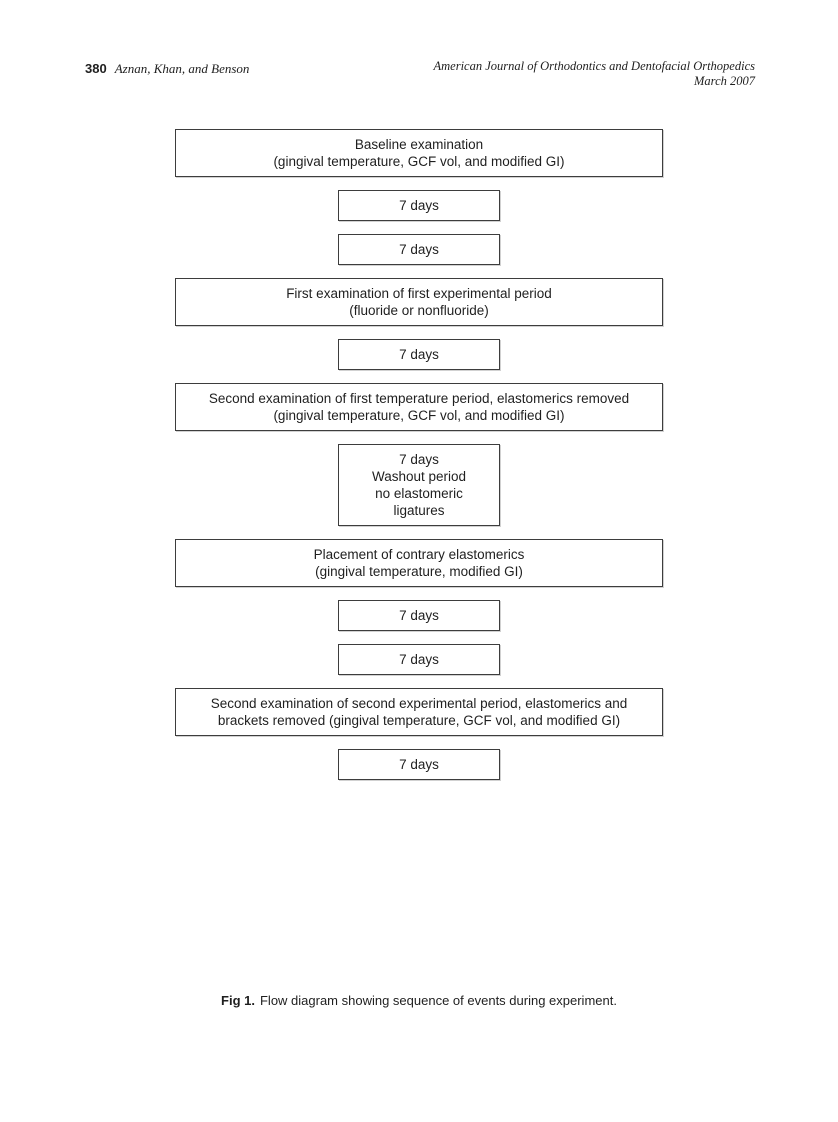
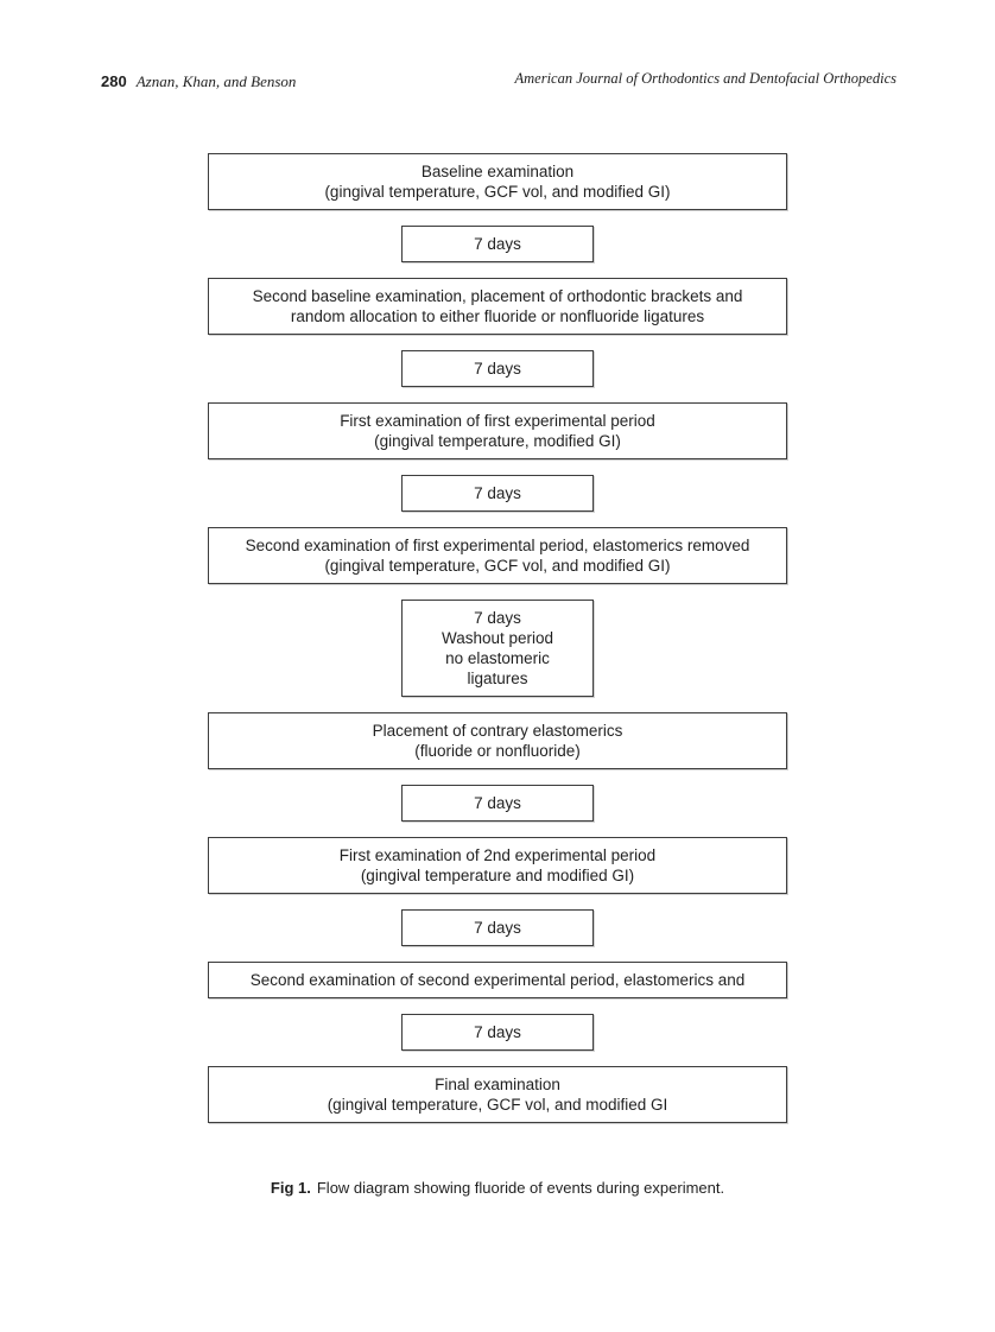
- 380 Aznan, Khan, and Benson
+ 280 Aznan, Khan, and Benson
  American Journal of Orthodontics and Dentofacial Orthopedics
- March 2007
  Baseline examination
  (gingival temperature, GCF vol, and modified GI)
  7 days
+ Second baseline examination, placement of orthodontic brackets and
+ random allocation to either fluoride or nonfluoride ligatures
  7 days
  First examination of first experimental period
- (fluoride or nonfluoride)
+ (gingival temperature, modified GI)
  7 days
- Second examination of first temperature period, elastomerics removed
+ Second examination of first experimental period, elastomerics removed
  (gingival temperature, GCF vol, and modified GI)
  7 days
  Washout period
  no elastomeric
  ligatures
  Placement of contrary elastomerics
- (gingival temperature, modified GI)
+ (fluoride or nonfluoride)
  7 days
+ First examination of 2nd experimental period
+ (gingival temperature and modified GI)
  7 days
  Second examination of second experimental period, elastomerics and
- brackets removed (gingival temperature, GCF vol, and modified GI)
  7 days
+ Final examination
+ (gingival temperature, GCF vol, and modified GI
- Fig 1. Flow diagram showing sequence of events during experiment.
+ Fig 1. Flow diagram showing fluoride of events during experiment.
